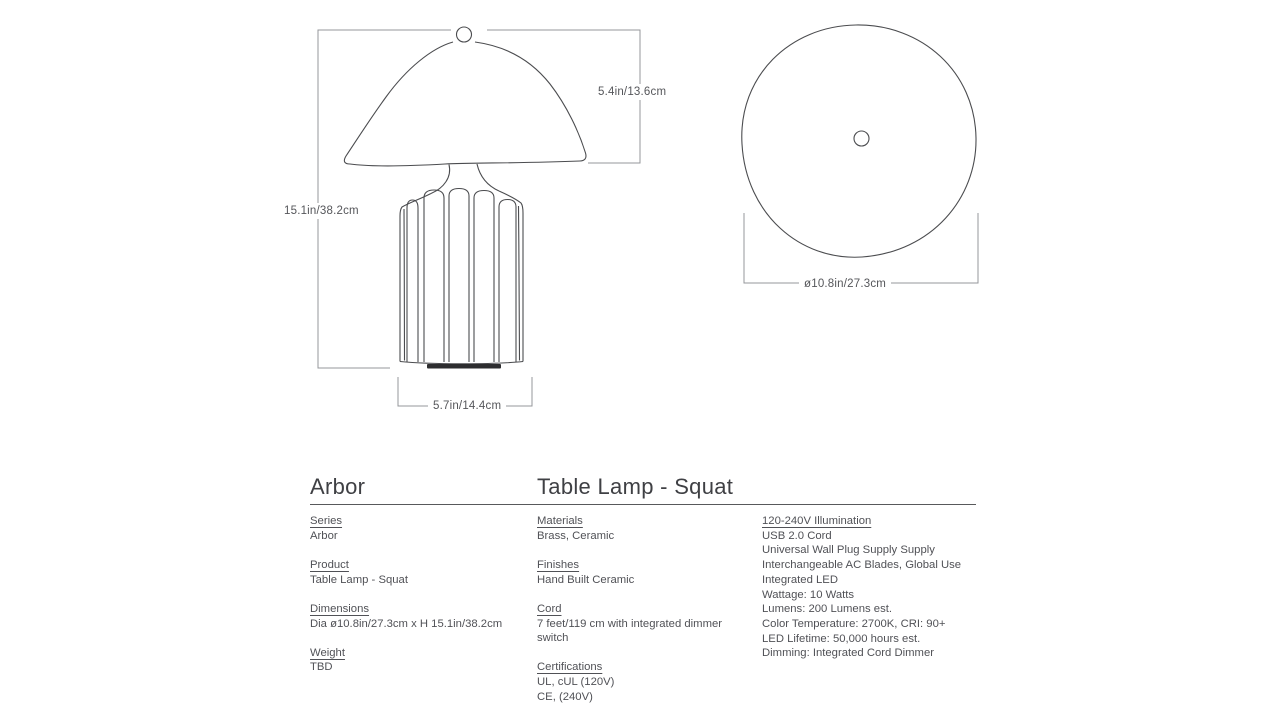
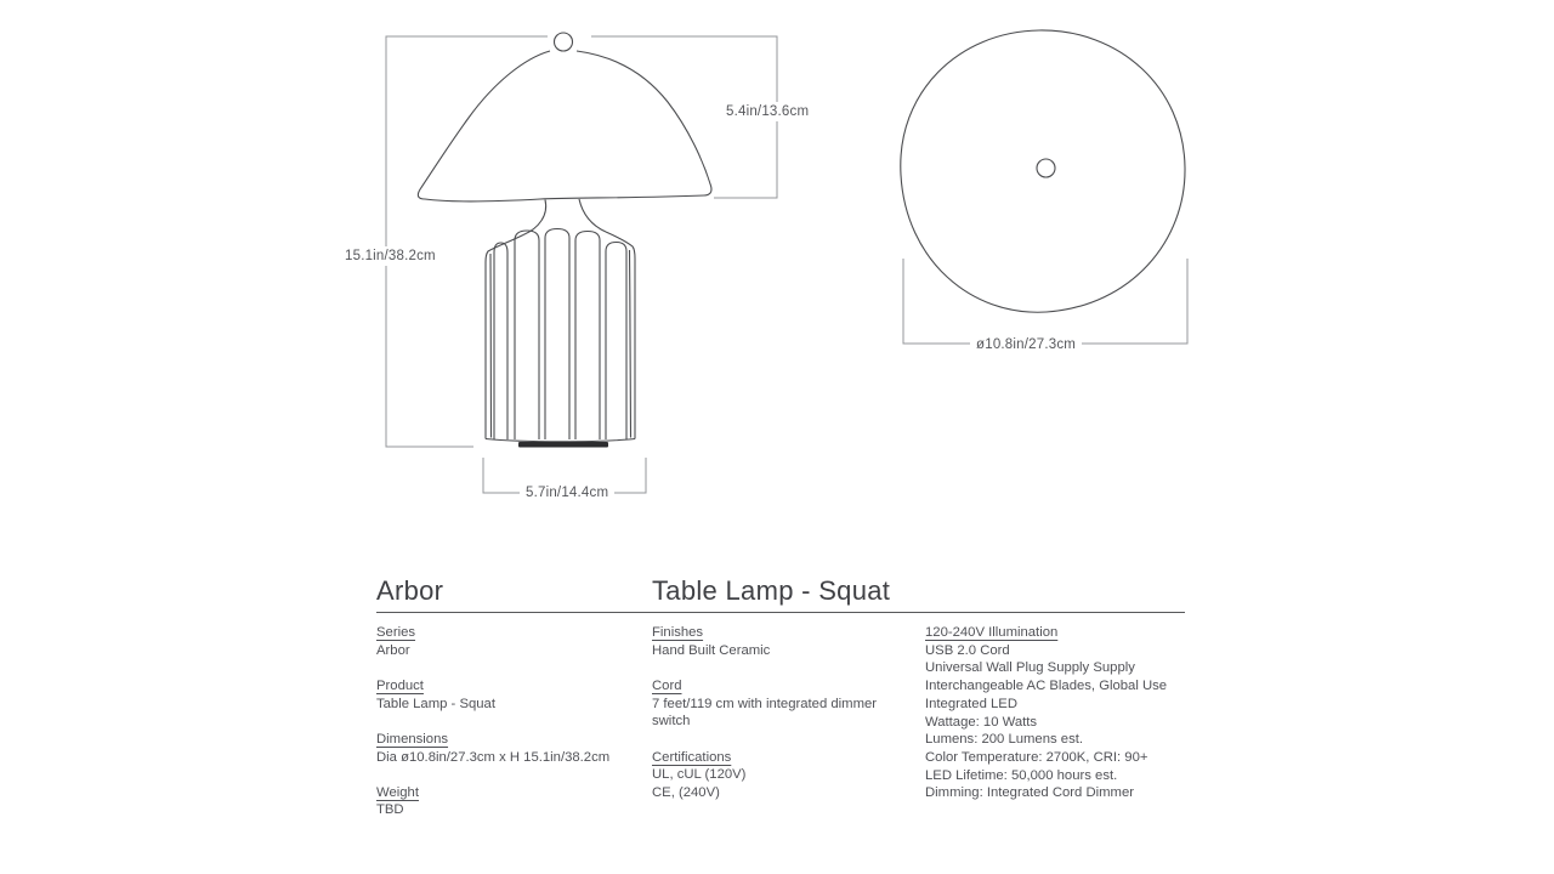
  15.1in/38.2cm
  5.4in/13.6cm
  5.7in/14.4cm
  ø10.8in/27.3cm
  Arbor
  Table Lamp - Squat
  Series
  Arbor
  Product
  Table Lamp - Squat
  Dimensions
  Dia ø10.8in/27.3cm x H 15.1in/38.2cm
  Weight
  TBD
- Materials
- Brass, Ceramic
  Finishes
  Hand Built Ceramic
  Cord
  7 feet/119 cm with integrated dimmer switch
  Certifications
  UL, cUL (120V)
  CE, (240V)
  120-240V Illumination
  USB 2.0 Cord
  Universal Wall Plug Supply Supply
  Interchangeable AC Blades, Global Use
  Integrated LED
  Wattage: 10 Watts
  Lumens: 200 Lumens est.
  Color Temperature: 2700K, CRI: 90+
  LED Lifetime: 50,000 hours est.
  Dimming: Integrated Cord Dimmer
